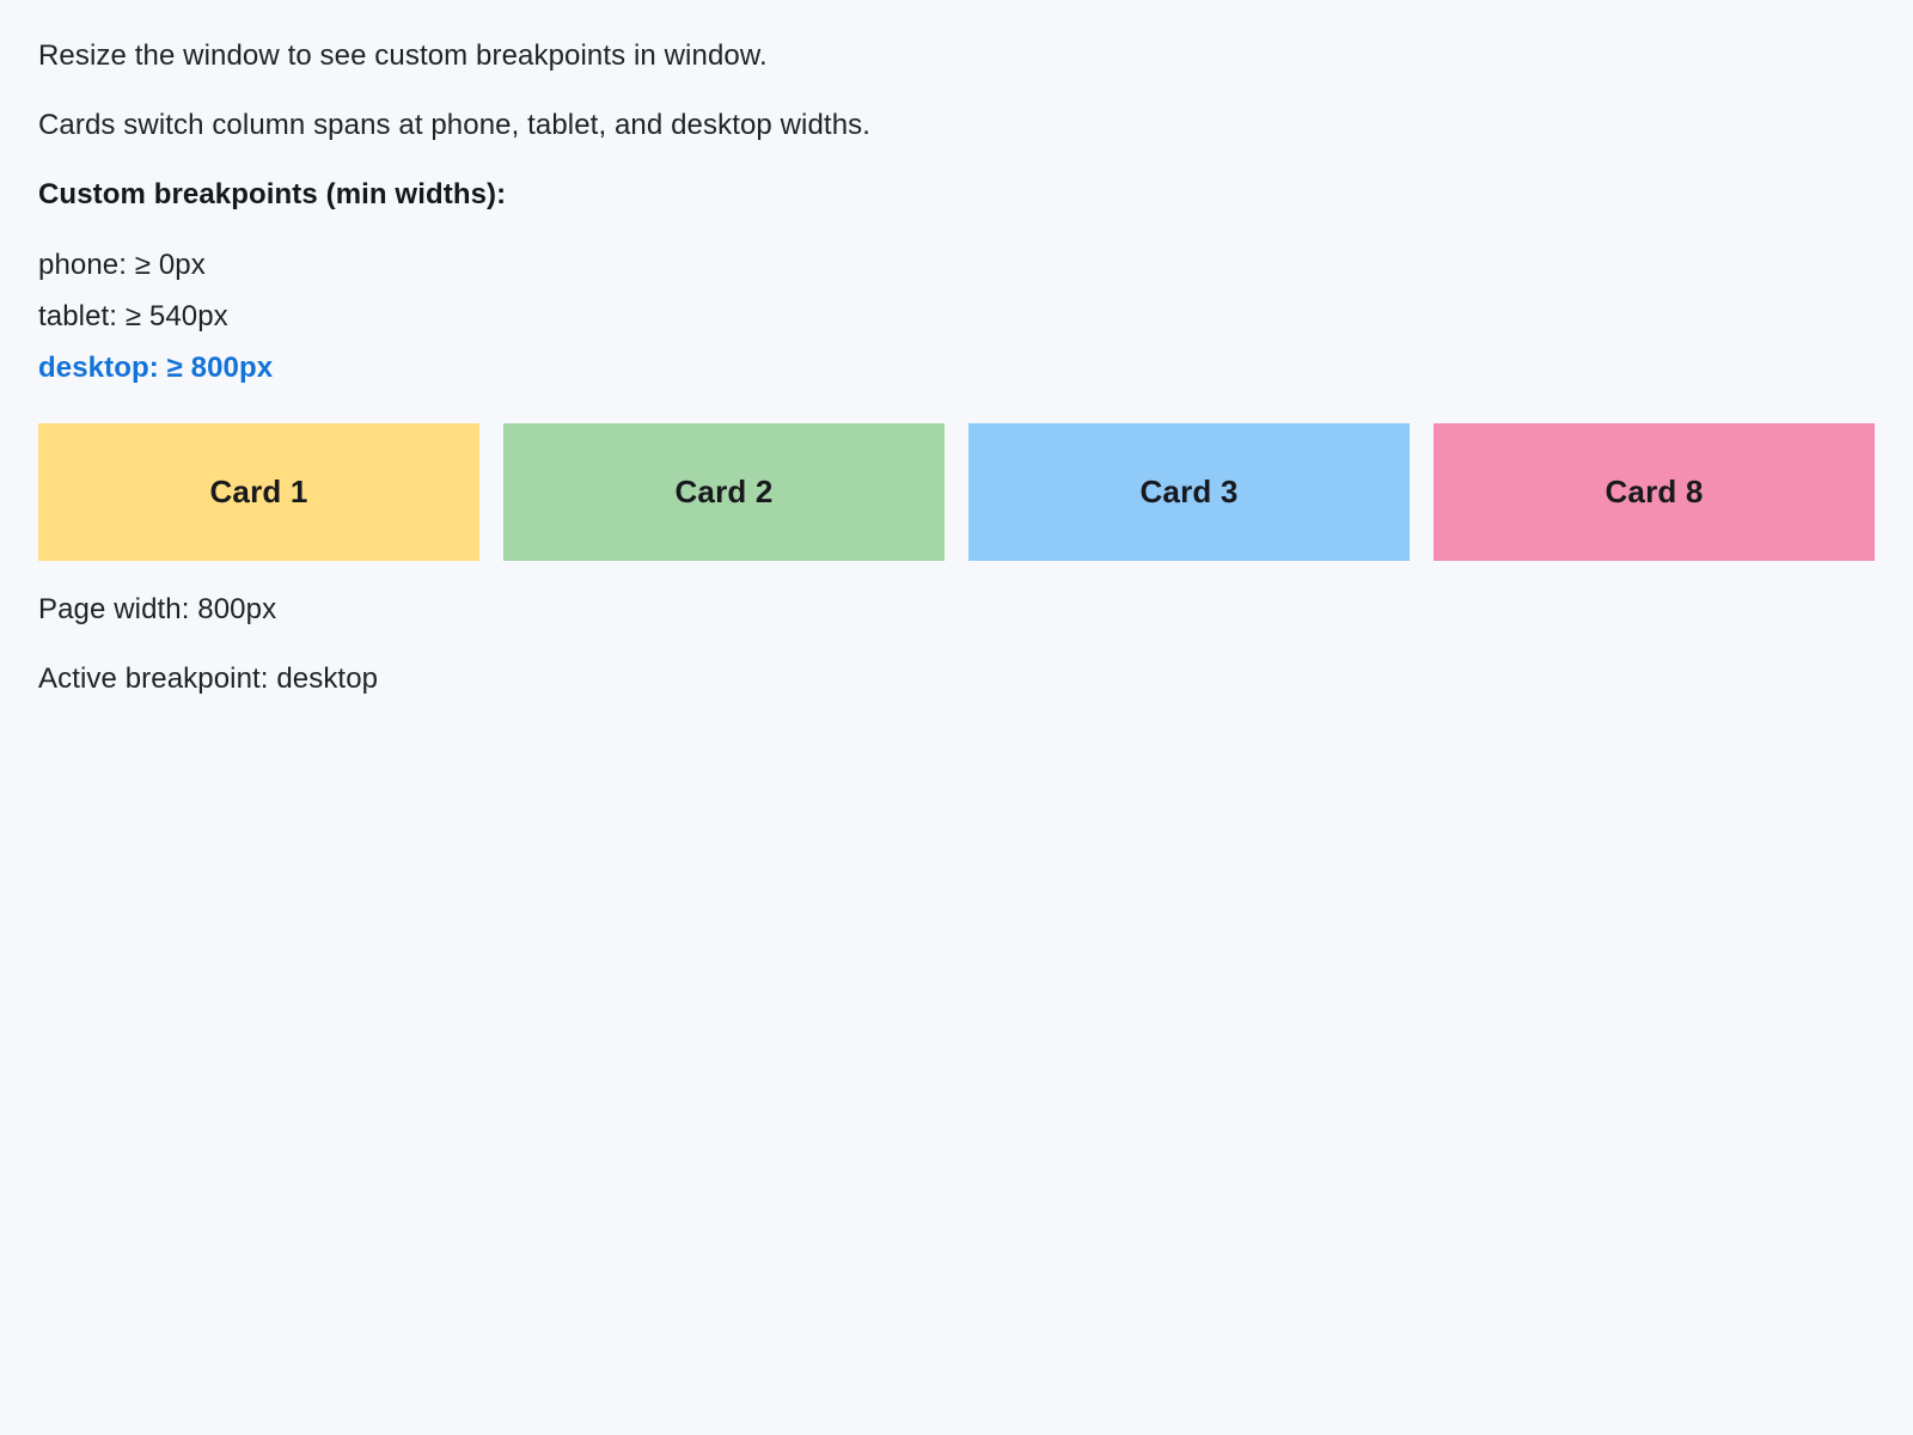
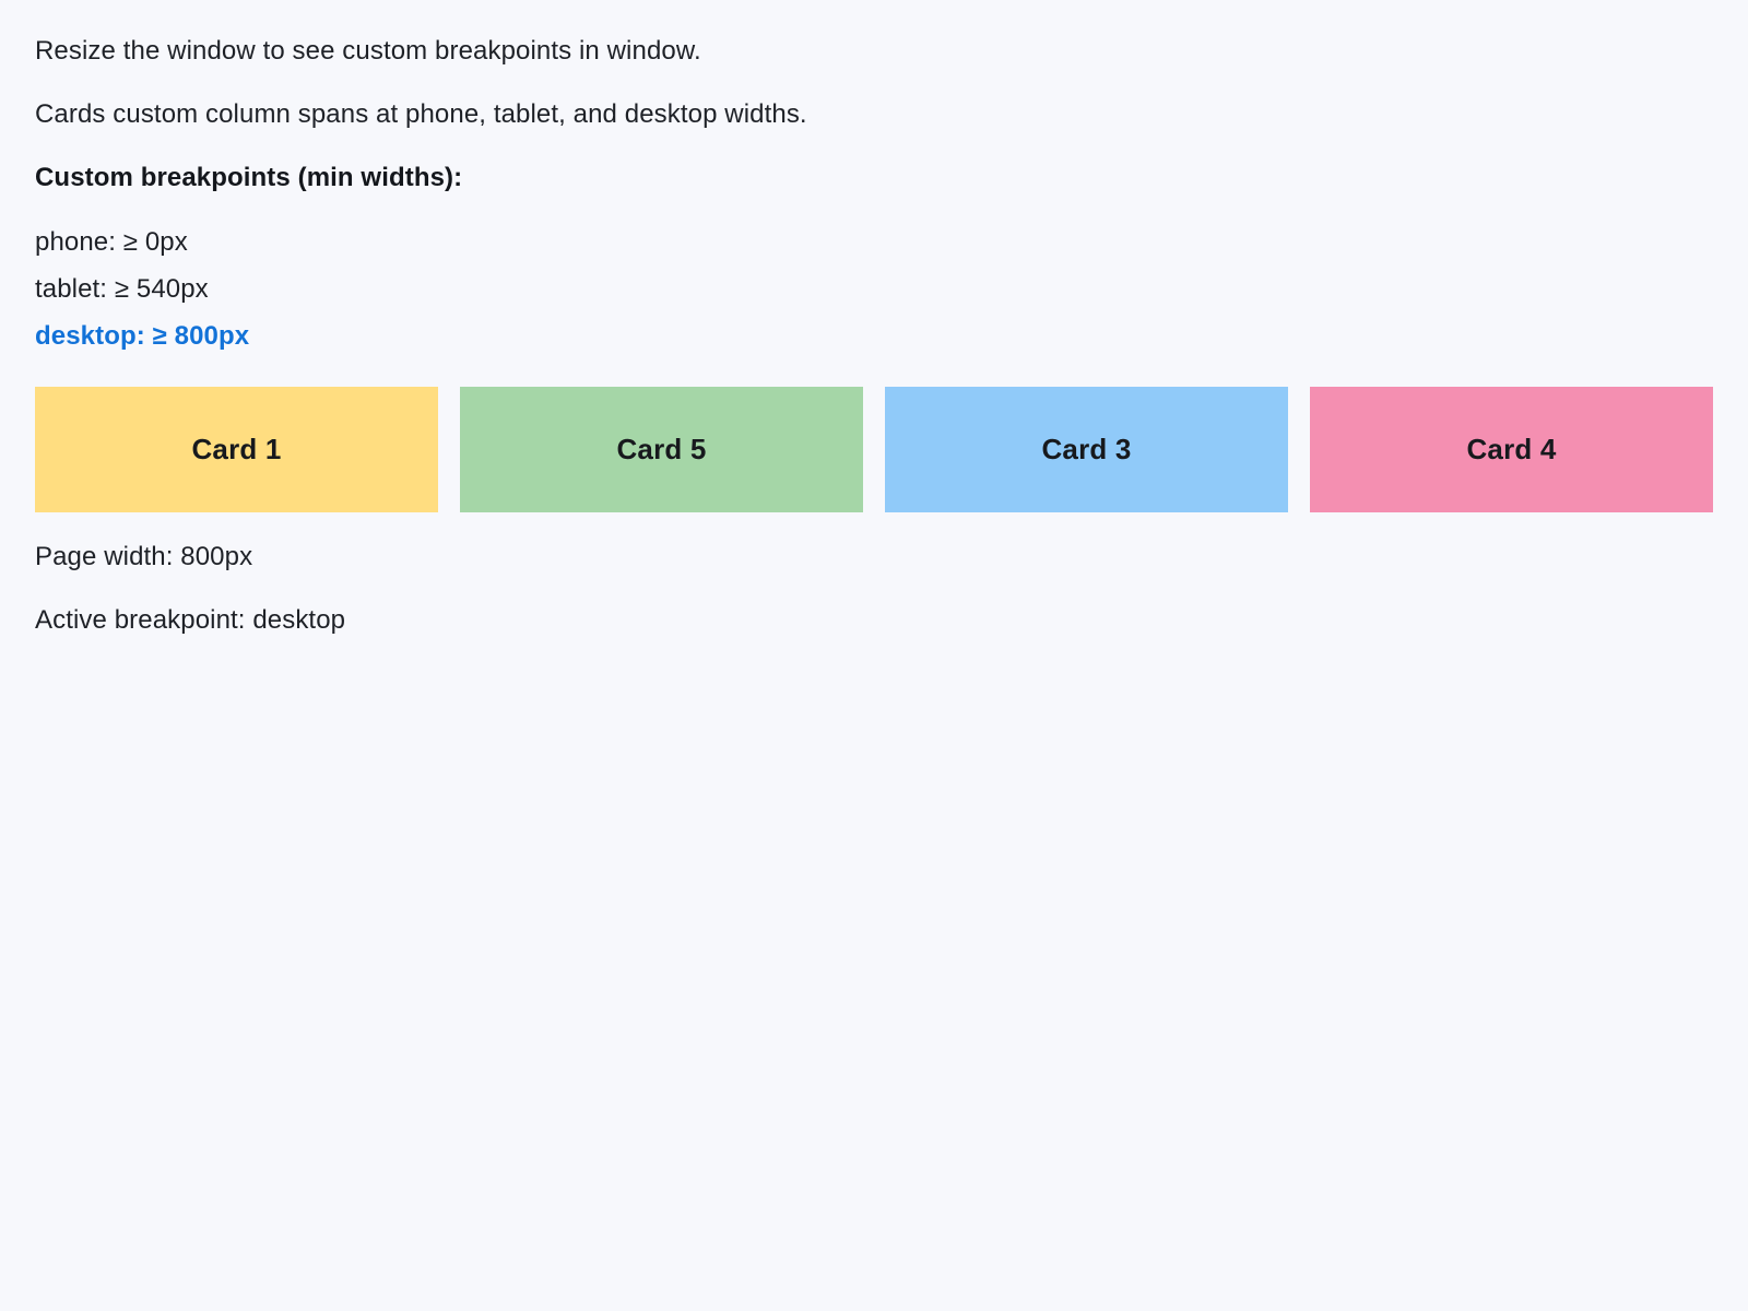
  Resize the window to see custom breakpoints in window.
- Cards switch column spans at phone, tablet, and desktop widths.
+ Cards custom column spans at phone, tablet, and desktop widths.
  Custom breakpoints (min widths):
  phone: ≥ 0px
  tablet: ≥ 540px
  desktop: ≥ 800px
  Card 1
- Card 2
+ Card 5
  Card 3
- Card 8
+ Card 4
  Page width: 800px
  Active breakpoint: desktop
